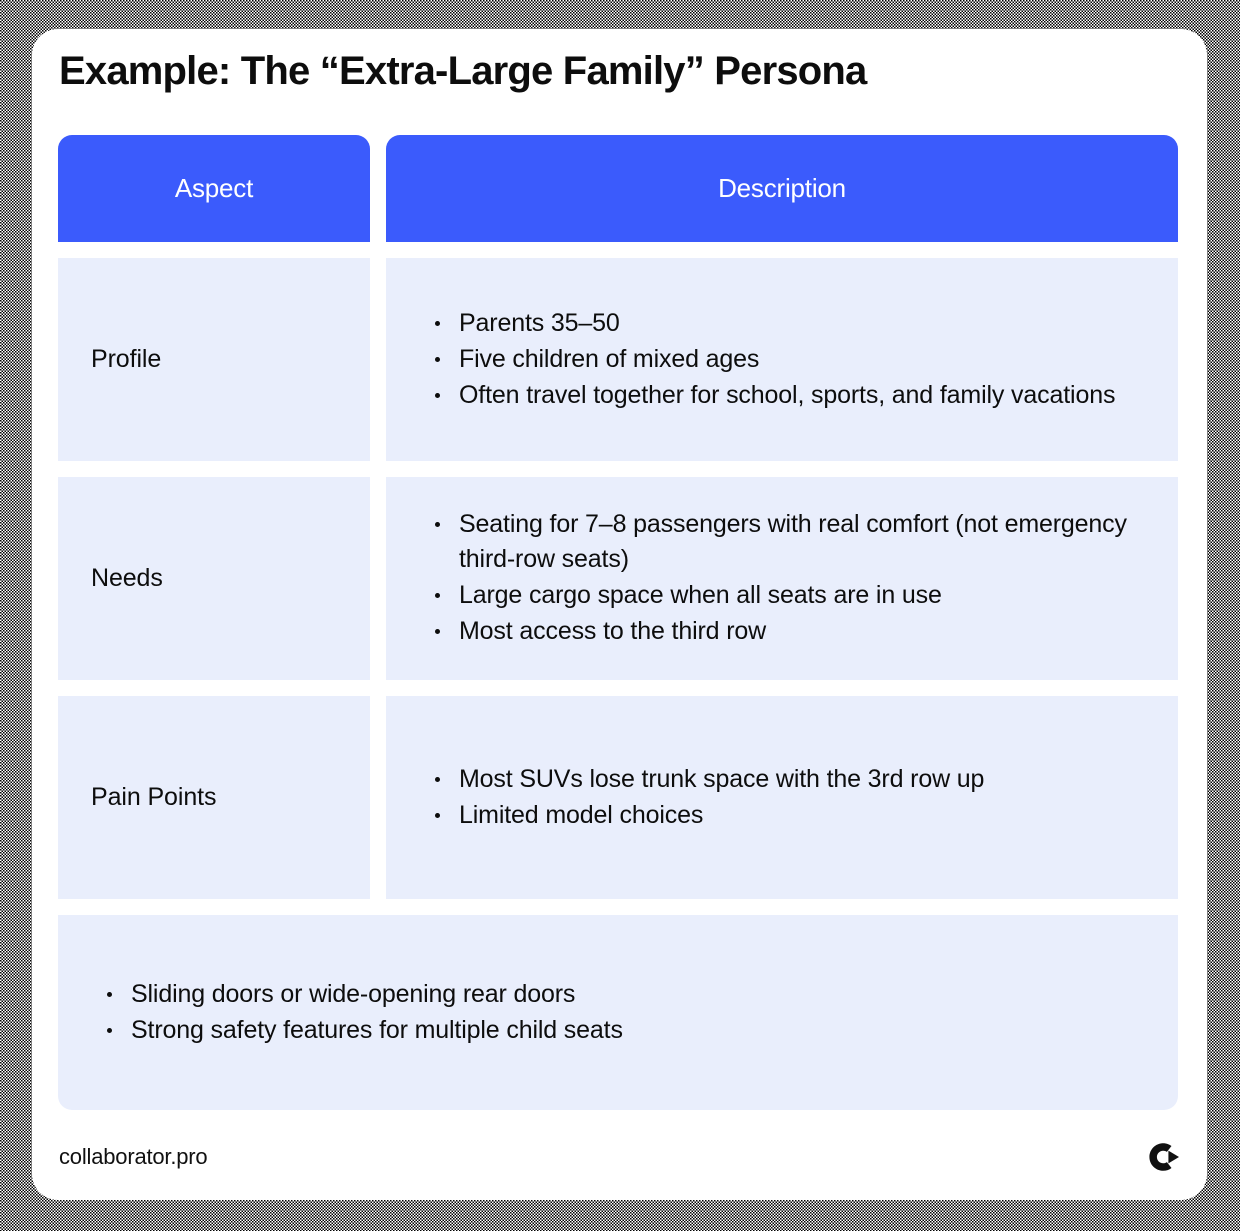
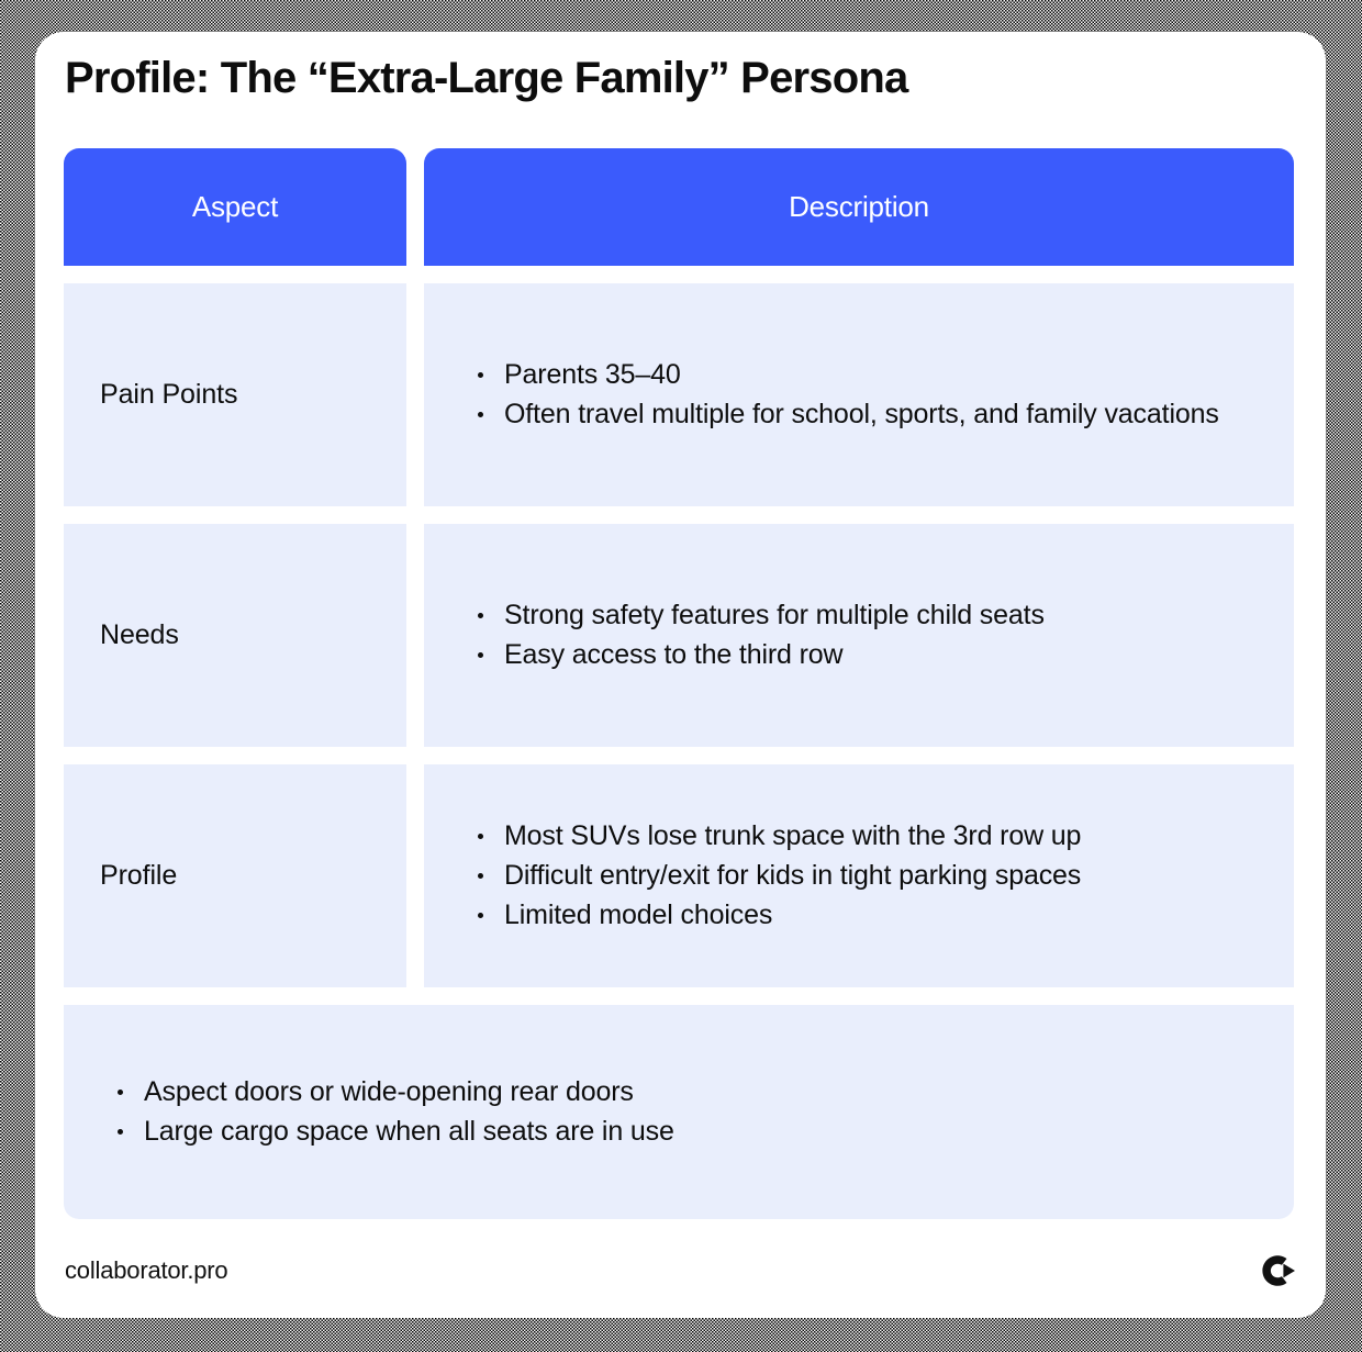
- Example: The “Extra-Large Family” Persona
+ Profile: The “Extra-Large Family” Persona
  Aspect
  Description
- Profile
+ Pain Points
- Parents 35–50
+ Parents 35–40
- Five children of mixed ages
- Often travel together for school, sports, and family vacations
+ Often travel multiple for school, sports, and family vacations
  Needs
- Seating for 7–8 passengers with real comfort (not emergency third-row seats)
- Large cargo space when all seats are in use
+ Strong safety features for multiple child seats
- Most access to the third row
+ Easy access to the third row
- Pain Points
+ Profile
  Most SUVs lose trunk space with the 3rd row up
+ Difficult entry/exit for kids in tight parking spaces
  Limited model choices
- Sliding doors or wide-opening rear doors
+ Aspect doors or wide-opening rear doors
- Strong safety features for multiple child seats
+ Large cargo space when all seats are in use
  collaborator.pro
